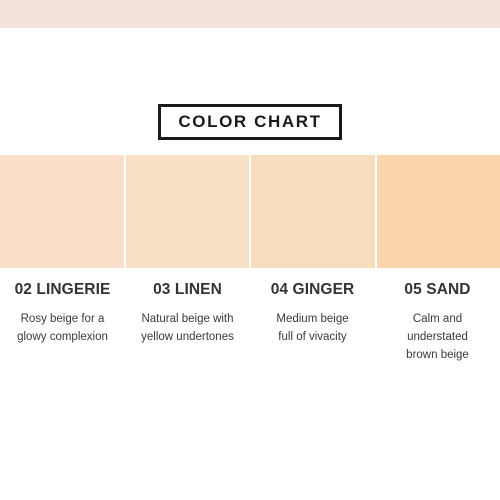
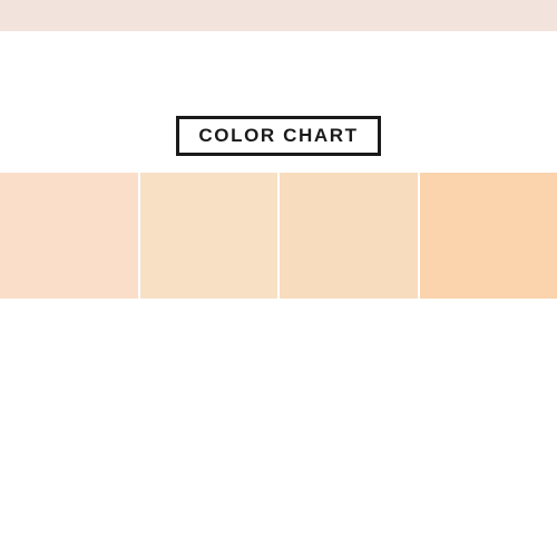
  COLOR CHART
- 02 LINGERIE
- Rosy beige for a
- glowy complexion
- 03 LINEN
- Natural beige with
- yellow undertones
- 04 GINGER
- Medium beige
- full of vivacity
- 05 SAND
- Calm and understated
- brown beige
